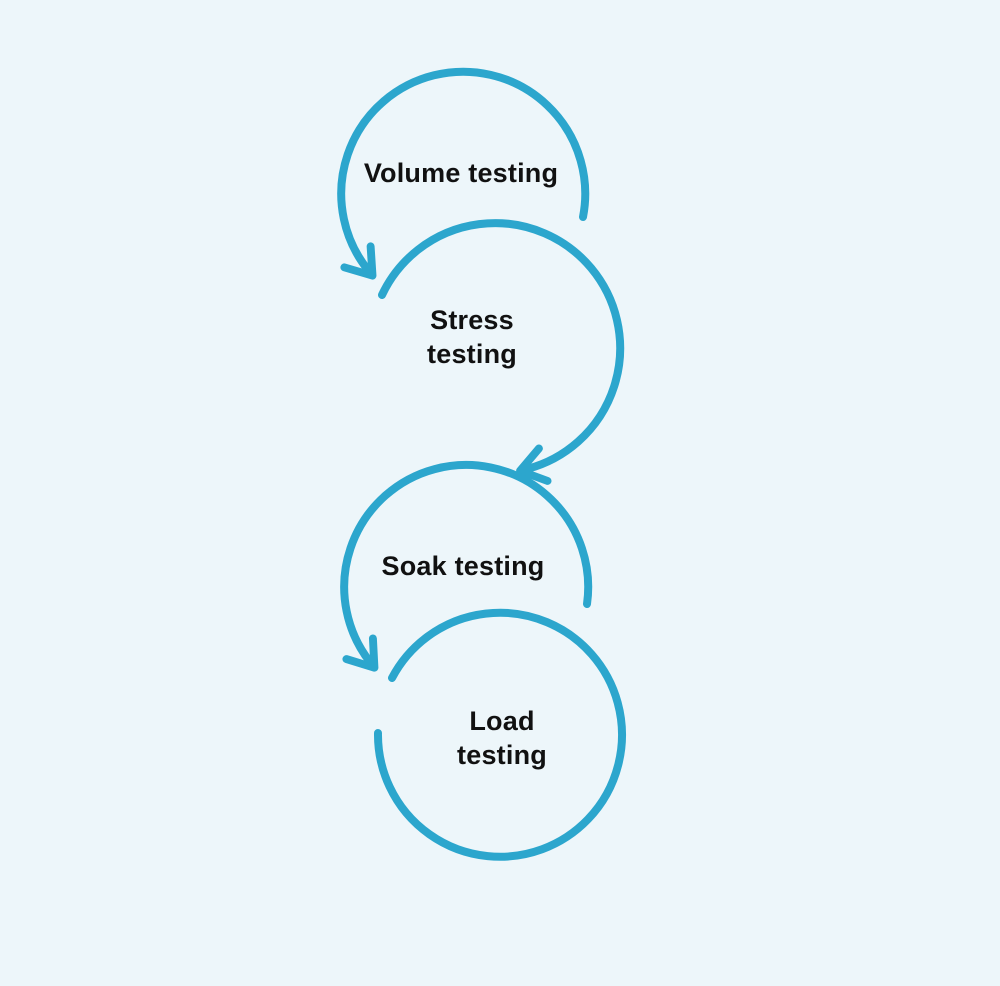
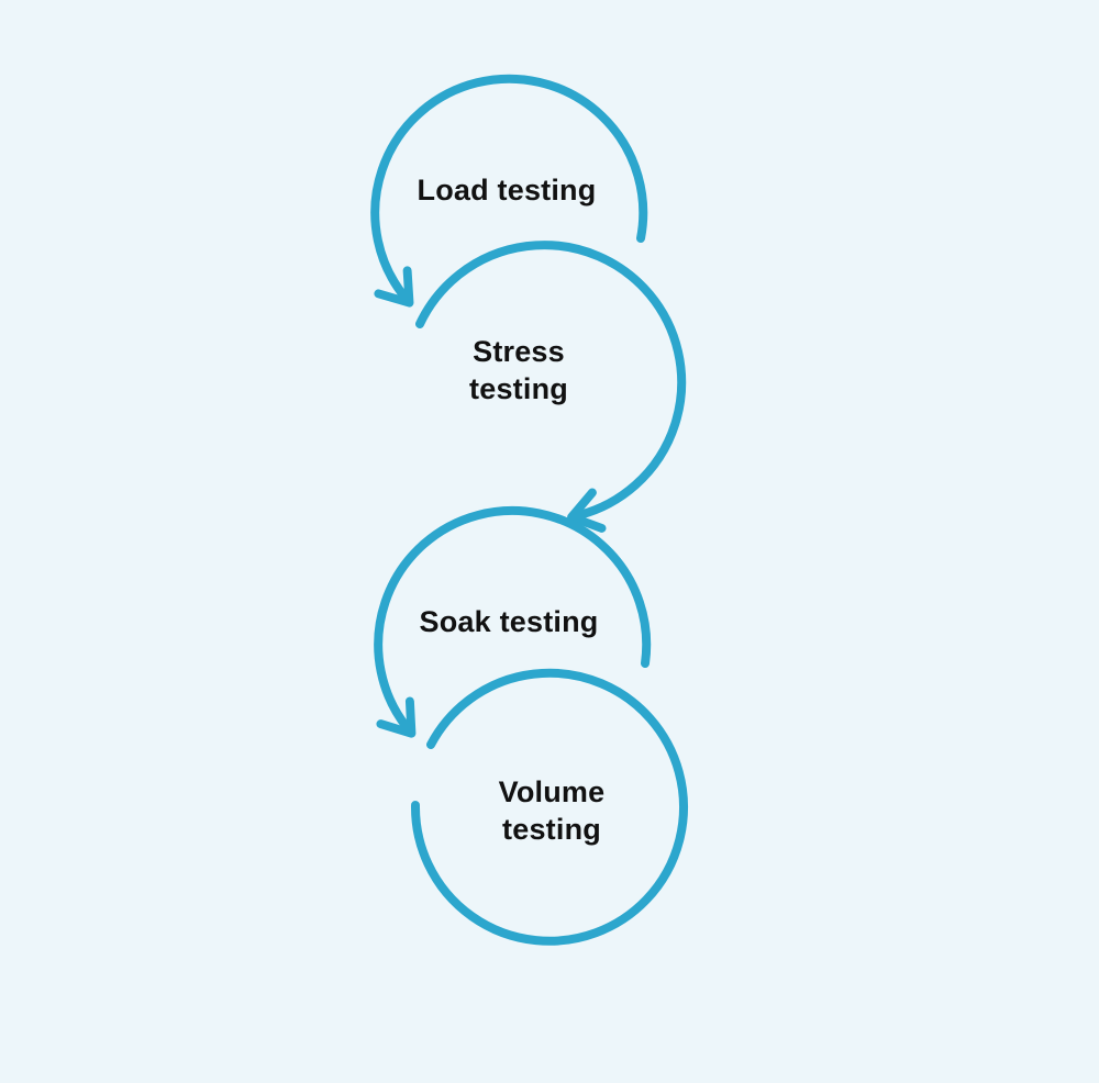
- Volume testing
+ Load testing
  Stress testing
  Soak testing
- Load testing
+ Volume testing
